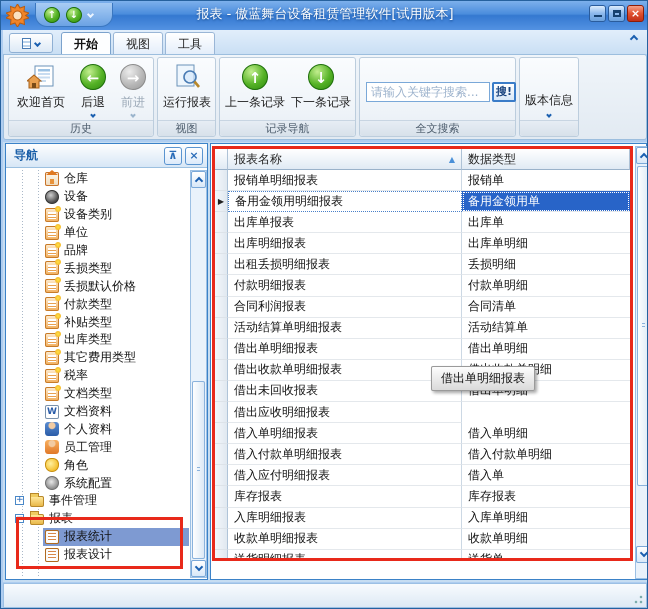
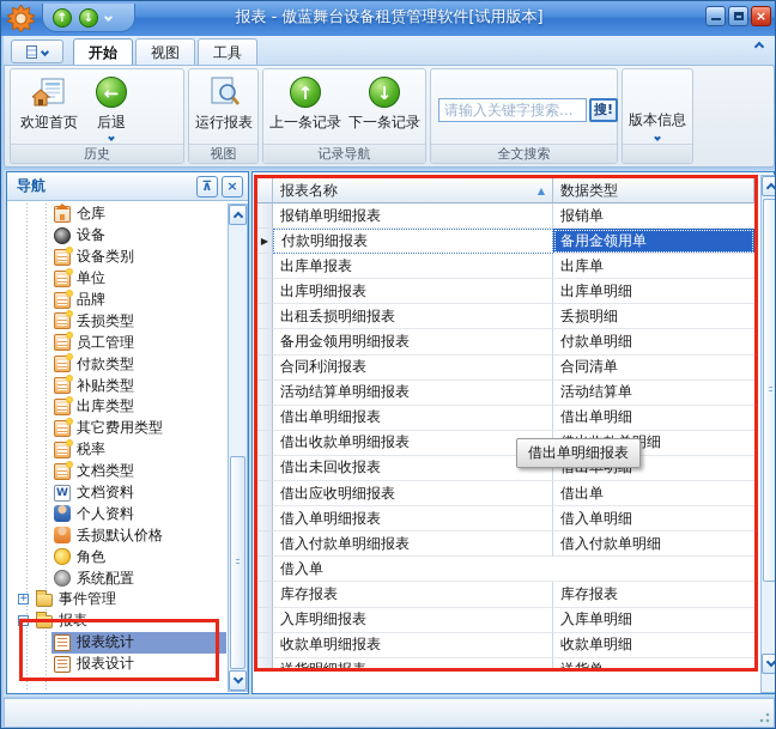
  ↑
  ↓
  报表 - 傲蓝舞台设备租赁管理软件[试用版本]
  ×
  开始
  视图
  工具
  欢迎首页
  ←
  后退
- →
- 前进
  历史
  运行报表
  视图
  ↑
  上一条记录
  ↓
  下一条记录
  记录导航
  请输入关键字搜索...
  搜!
  全文搜索
  版本信息
  导航
  ⊼
  ×
  仓库
  设备
  设备类别
  单位
  品牌
  丢损类型
- 丢损默认价格
+ 员工管理
  付款类型
  补贴类型
  出库类型
  其它费用类型
  税率
  文档类型
  W
  文档资料
  个人资料
- 员工管理
+ 丢损默认价格
  角色
  系统配置
  +
  事件管理
  −
  报表
  报表统计
  报表设计
  报表名称
  ▲
  数据类型
  报销单明细报表
  报销单
  ▶
- 备用金领用明细报表
+ 付款明细报表
  备用金领用单
  出库单报表
  出库单
  出库明细报表
  出库单明细
  出租丢损明细报表
  丢损明细
- 付款明细报表
+ 备用金领用明细报表
  付款单明细
  合同利润报表
  合同清单
  活动结算单明细报表
  活动结算单
  借出单明细报表
  借出单明细
  借出收款单明细报表
  借出未回收报表
  借出应收明细报表
+ 借出单
  借入单明细报表
  借入单明细
  借入付款单明细报表
  借入付款单明细
- 借入应付明细报表
  借入单
  库存报表
  库存报表
  入库明细报表
  入库单明细
  收款单明细报表
  收款单明细
  借出单明细报表
